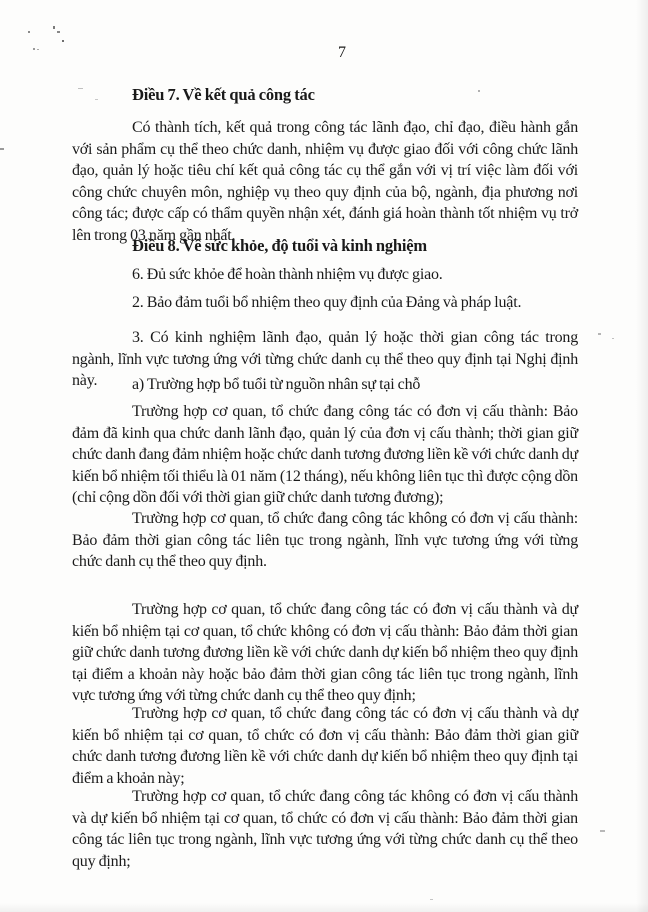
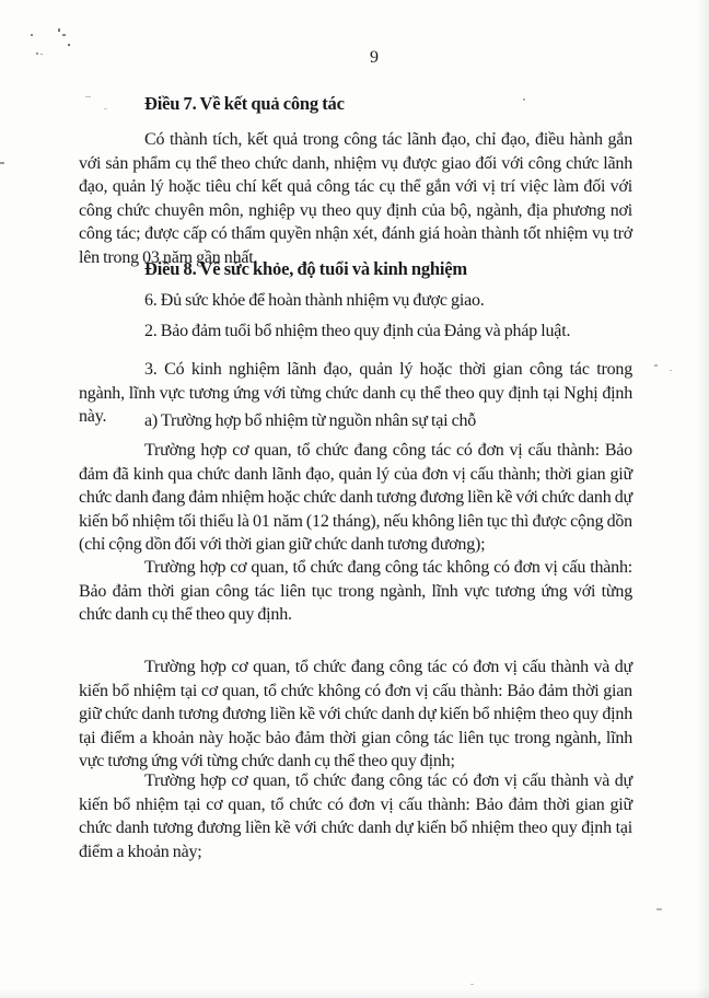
- 7
+ 9
  Điều 7. Về kết quả công tác
  Có thành tích, kết quả trong công tác lãnh đạo, chỉ đạo, điều hành gắn với sản phẩm cụ thể theo chức danh, nhiệm vụ được giao đối với công chức lãnh đạo, quản lý hoặc tiêu chí kết quả công tác cụ thể gắn với vị trí việc làm đối với công chức chuyên môn, nghiệp vụ theo quy định của bộ, ngành, địa phương nơi công tác; được cấp có thẩm quyền nhận xét, đánh giá hoàn thành tốt nhiệm vụ trở lên trong 03 năm gần nhất.
  Điều 8. Về sức khỏe, độ tuổi và kinh nghiệm
  6. Đủ sức khỏe để hoàn thành nhiệm vụ được giao.
  2. Bảo đảm tuổi bổ nhiệm theo quy định của Đảng và pháp luật.
  3. Có kinh nghiệm lãnh đạo, quản lý hoặc thời gian công tác trong ngành, lĩnh vực tương ứng với từng chức danh cụ thể theo quy định tại Nghị định này.
- a) Trường hợp bổ tuổi từ nguồn nhân sự tại chỗ
+ a) Trường hợp bổ nhiệm từ nguồn nhân sự tại chỗ
  Trường hợp cơ quan, tổ chức đang công tác có đơn vị cấu thành: Bảo đảm đã kinh qua chức danh lãnh đạo, quản lý của đơn vị cấu thành; thời gian giữ chức danh đang đảm nhiệm hoặc chức danh tương đương liền kề với chức danh dự kiến bổ nhiệm tối thiểu là 01 năm (12 tháng), nếu không liên tục thì được cộng dồn (chỉ cộng dồn đối với thời gian giữ chức danh tương đương);
  Trường hợp cơ quan, tổ chức đang công tác không có đơn vị cấu thành: Bảo đảm thời gian công tác liên tục trong ngành, lĩnh vực tương ứng với từng chức danh cụ thể theo quy định.
  Trường hợp cơ quan, tổ chức đang công tác có đơn vị cấu thành và dự kiến bổ nhiệm tại cơ quan, tổ chức không có đơn vị cấu thành: Bảo đảm thời gian giữ chức danh tương đương liền kề với chức danh dự kiến bổ nhiệm theo quy định tại điểm a khoản này hoặc bảo đảm thời gian công tác liên tục trong ngành, lĩnh vực tương ứng với từng chức danh cụ thể theo quy định;
  Trường hợp cơ quan, tổ chức đang công tác có đơn vị cấu thành và dự kiến bổ nhiệm tại cơ quan, tổ chức có đơn vị cấu thành: Bảo đảm thời gian giữ chức danh tương đương liền kề với chức danh dự kiến bổ nhiệm theo quy định tại điểm a khoản này;
- Trường hợp cơ quan, tổ chức đang công tác không có đơn vị cấu thành và dự kiến bổ nhiệm tại cơ quan, tổ chức có đơn vị cấu thành: Bảo đảm thời gian công tác liên tục trong ngành, lĩnh vực tương ứng với từng chức danh cụ thể theo quy định;
